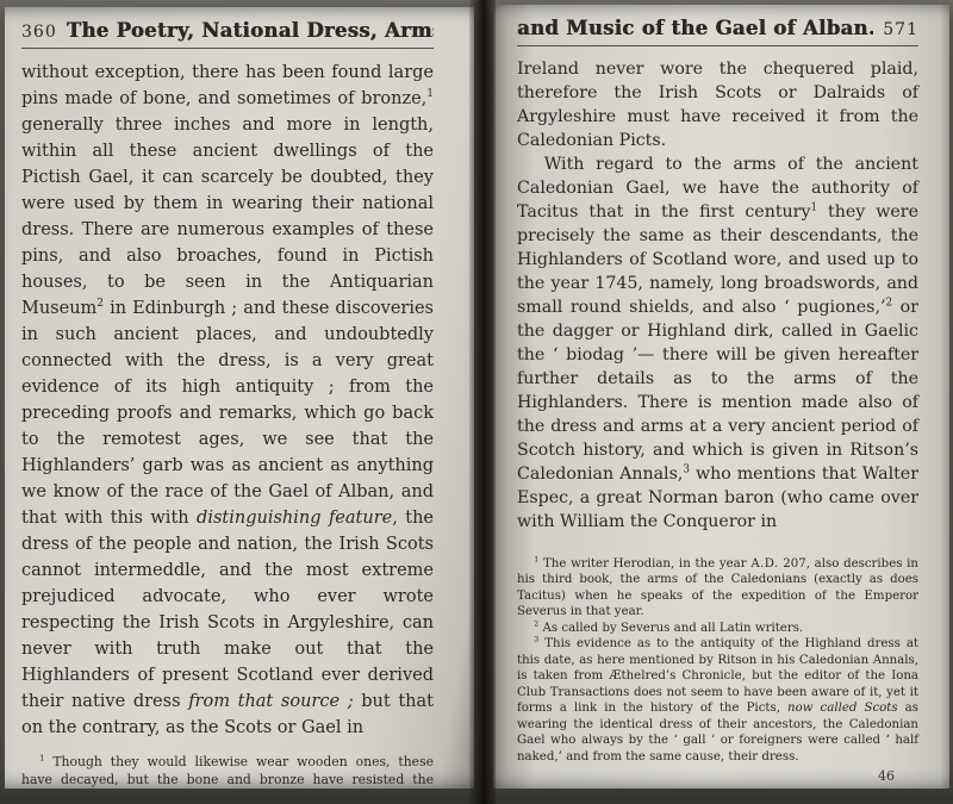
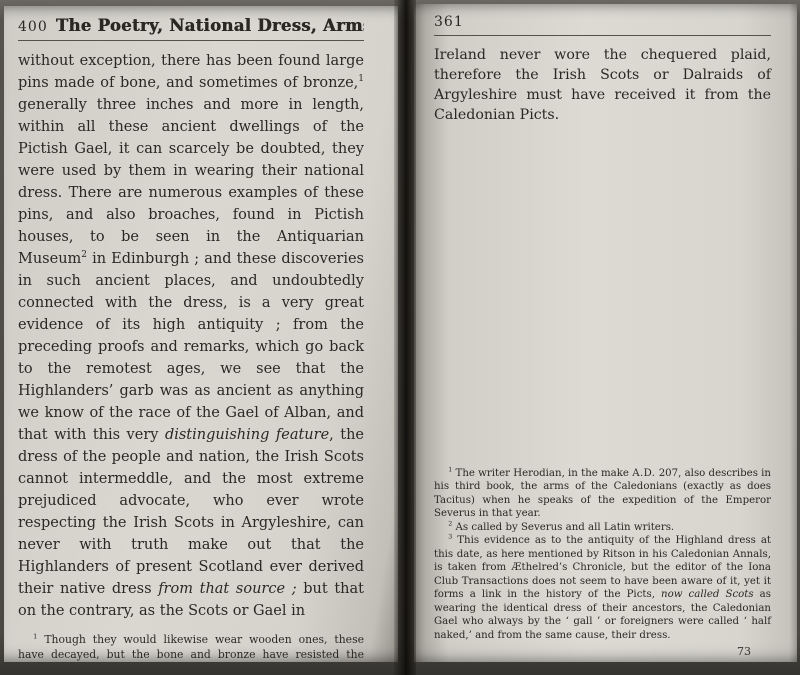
- 360
+ 400
  The Poetry, National Dress, Arm
- without exception, there has been found large pins made of bone, and sometimes of bronze,1 generally three inches and more in length, within all these ancient dwellings of the Pictish Gael, it can scarcely be doubted, they were used by them in wearing their national dress. There are numerous examples of these pins, and also broaches, found in Pictish houses, to be seen in the Antiquarian Museum2 in Edinburgh ; and these discoveries in such ancient places, and undoubtedly connected with the dress, is a very great evidence of its high antiquity ; from the preceding proofs and remarks, which go back to the remotest ages, we see that the Highlanders’ garb was as ancient as anything we know of the race of the Gael of Alban, and that with this with distinguishing feature, the dress of the people and nation, the Irish Scots cannot intermeddle, and the most extreme prejudiced advocate, who ever wrote respecting the Irish Scots in Argyleshire, can never with truth make out that the Highlanders of present Scotland ever derived their native dress from that source ; but that on the contrary, as the Scots or Gael in
+ without exception, there has been found large pins made of bone, and sometimes of bronze,1 generally three inches and more in length, within all these ancient dwellings of the Pictish Gael, it can scarcely be doubted, they were used by them in wearing their national dress. There are numerous examples of these pins, and also broaches, found in Pictish houses, to be seen in the Antiquarian Museum2 in Edinburgh ; and these discoveries in such ancient places, and undoubtedly connected with the dress, is a very great evidence of its high antiquity ; from the preceding proofs and remarks, which go back to the remotest ages, we see that the Highlanders’ garb was as ancient as anything we know of the race of the Gael of Alban, and that with this very distinguishing feature, the dress of the people and nation, the Irish Scots cannot intermeddle, and the most extreme prejudiced advocate, who ever wrote respecting the Irish Scots in Argyleshire, can never with truth make out that the Highlanders of present Scotland ever derived their native dress from that source ; but that on the contrary, as the Scots or Gael in
  1 Though they would likewise wear wooden ones, these have decayed, but the bone and bronze have resisted the
- and Music of the Gael of Alban.
- 571
+ 361
  Ireland never wore the chequered plaid, therefore the Irish Scots or Dalraids of Argyleshire must have received it from the Caledonian Picts.
- With regard to the arms of the ancient Caledonian Gael, we have the authority of Tacitus that in the first century1 they were precisely the same as their descendants, the Highlanders of Scotland wore, and used up to the year 1745, namely, long broadswords, and small round shields, and also ‘ pugiones,’2 or the dagger or Highland dirk, called in Gaelic the ‘ biodag ’— there will be given hereafter further details as to the arms of the Highlanders. There is mention made also of the dress and arms at a very ancient period of Scotch history, and which is given in Ritson’s Caledonian Annals,3 who mentions that Walter Espec, a great Norman baron (who came over with William the Conqueror in
- The writer Herodian, in the year A.D. 207, also describes in his third book, the arms of the Caledonians (exactly as does Tacitus) when he speaks of the expedition of the Emperor Severus in that year.
+ The writer Herodian, in the make A.D. 207, also describes in his third book, the arms of the Caledonians (exactly as does Tacitus) when he speaks of the expedition of the Emperor Severus in that year.
  As called by Severus and all Latin writers.
  This evidence as to the antiquity of the Highland dress at this date, as here mentioned by Ritson in his Caledonian Annals, is taken from Æthelred’s Chronicle, but the editor of the Iona Club Transactions does not seem to have been aware of it, yet it forms a link in the history of the Picts, now called Scots as wearing the identical dress of their ancestors, the Caledonian Gael who always by the ‘ gall ’ or foreigners were called ‘ half naked,’ and from the same cause, their dress.
- 46
+ 73
